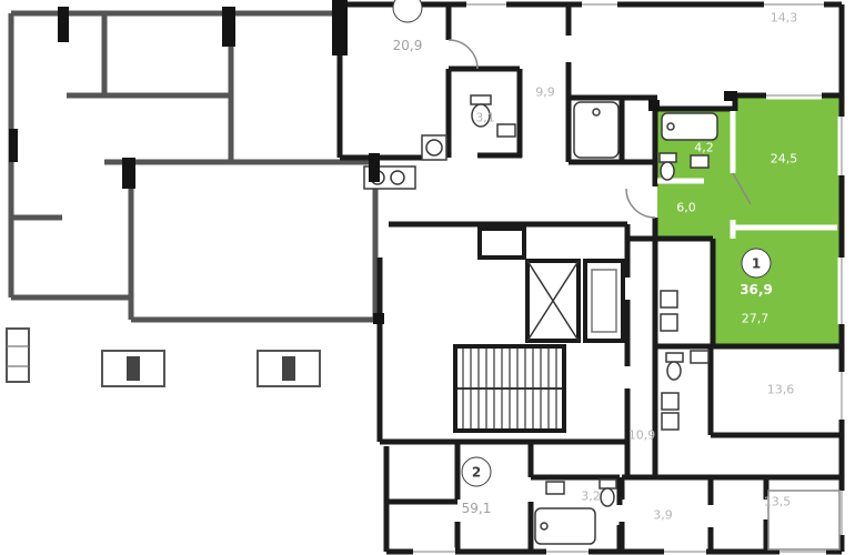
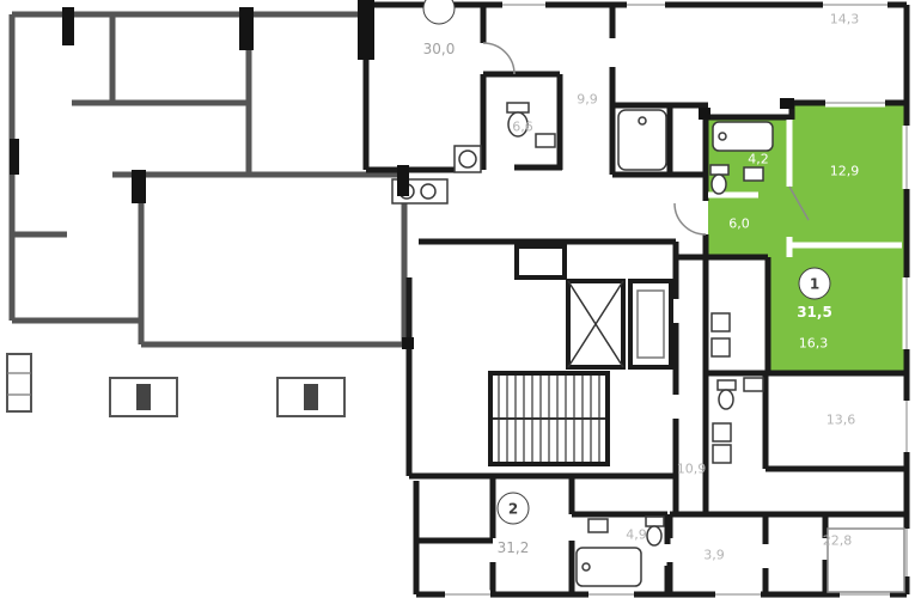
  4,2
  6,0
- 24,5
+ 12,9
- 27,7
+ 16,3
  14,3
  9,9
- 3,1
+ 6,6
  10,9
- 3,2
+ 4,9
  3,9
  13,6
- 13,5
+ 22,8
  1
- 36,9
+ 31,5
  2
- 59,1
+ 31,2
- 20,9
+ 30,0
